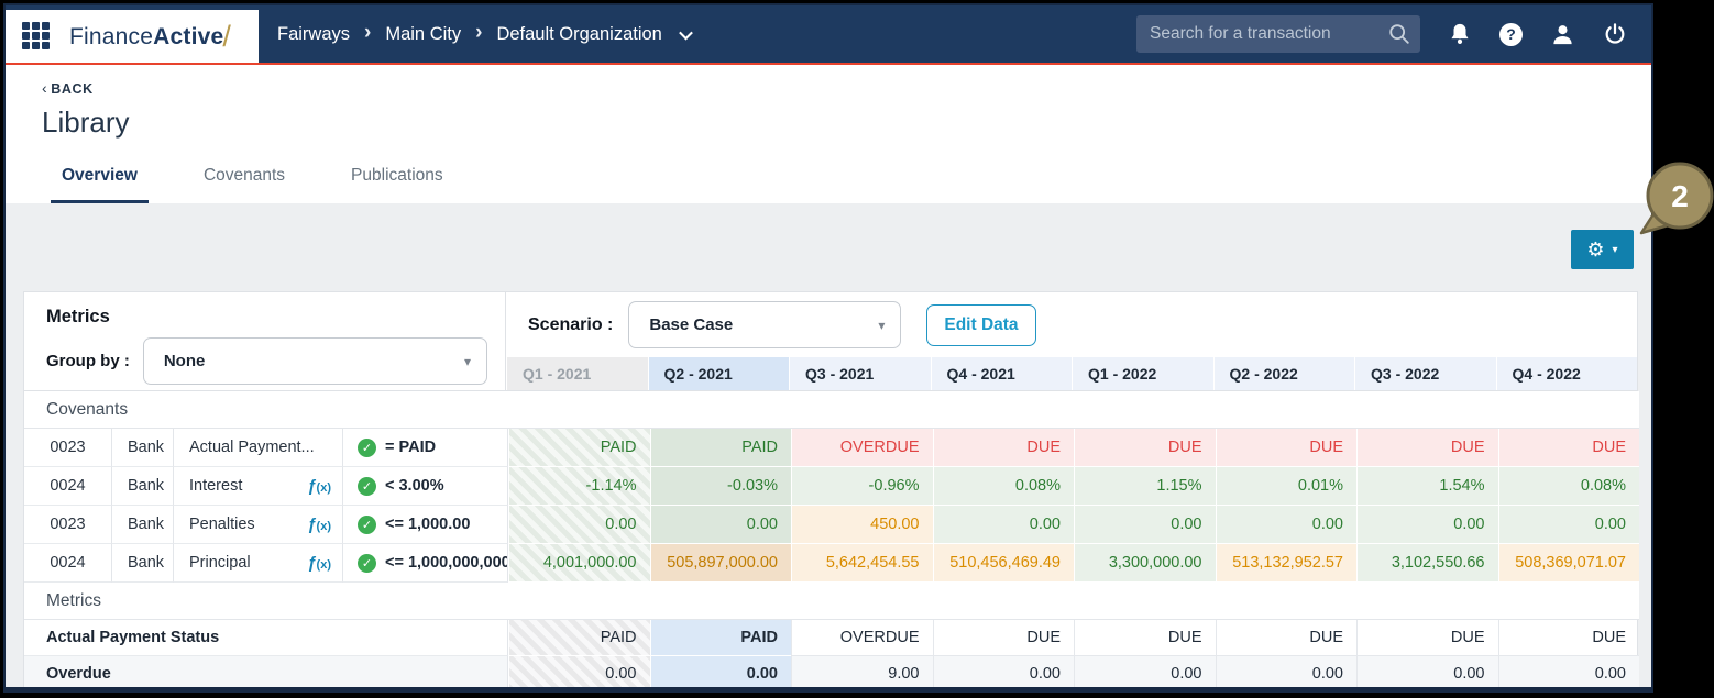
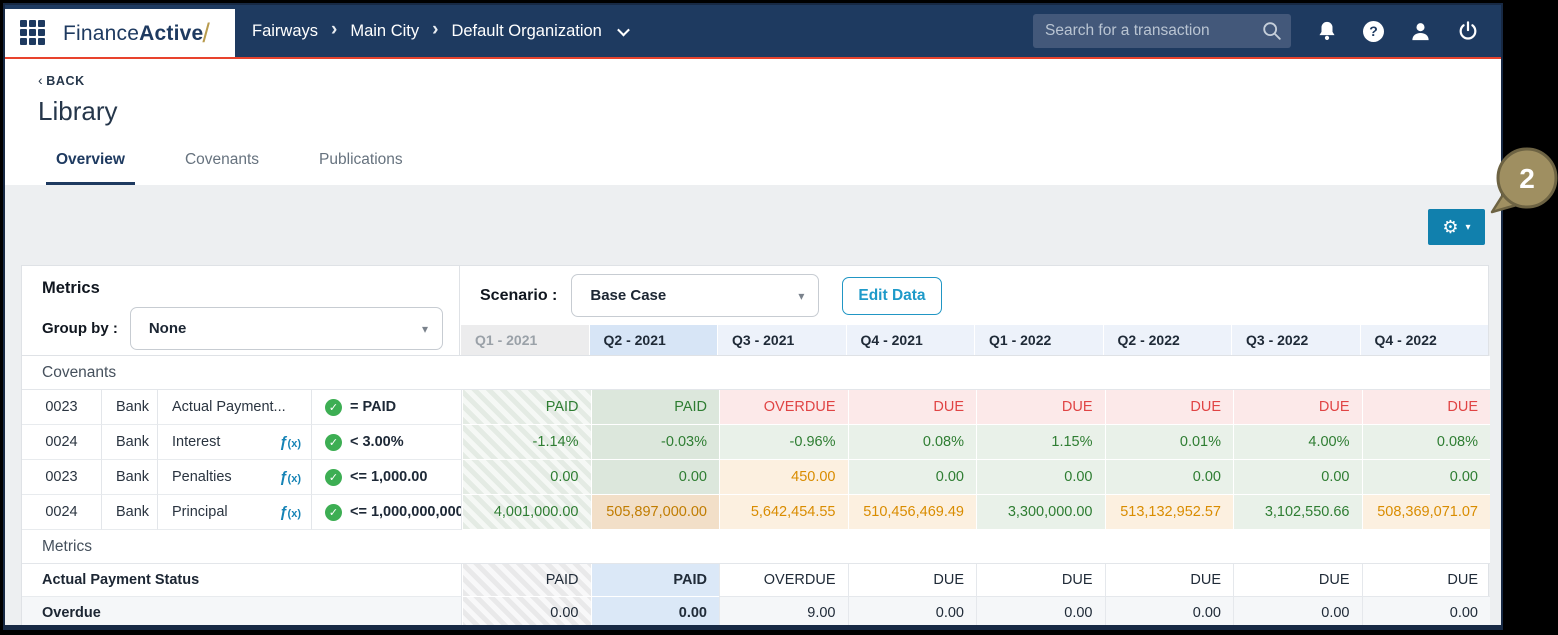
  FinanceActive/
  Fairways
  ›
  Main City
  ›
  Default Organization
  Search for a transaction
  ?
  ‹ BACK
  Library
  Overview
  Covenants
  Publications
  ⚙
  ▾
  Metrics
  Group by :
  None
  ▾
  Scenario :
  Base Case
  ▾
  Edit Data
  Q1 - 2021
  Q2 - 2021
  Q3 - 2021
  Q4 - 2021
  Q1 - 2022
  Q2 - 2022
  Q3 - 2022
  Q4 - 2022
  Covenants
  0023
  Bank
  Actual Payment...
  ✓
  = PAID
  PAID
  PAID
  OVERDUE
  DUE
  DUE
  DUE
  DUE
  DUE
  0024
  Bank
  Interest
  ƒ(x)
  ✓
  < 3.00%
  -1.14%
  -0.03%
  -0.96%
  0.08%
  1.15%
  0.01%
- 1.54%
+ 4.00%
  0.08%
  0023
  Bank
  Penalties
  ƒ(x)
  ✓
  <= 1,000.00
  0.00
  0.00
  450.00
  0.00
  0.00
  0.00
  0.00
  0.00
  0024
  Bank
  Principal
  ƒ(x)
  ✓
  <= 1,000,000,000
  4,001,000.00
  505,897,000.00
  5,642,454.55
  510,456,469.49
  3,300,000.00
  513,132,952.57
  3,102,550.66
  508,369,071.07
  Metrics
  Actual Payment Status
  PAID
  PAID
  OVERDUE
  DUE
  DUE
  DUE
  DUE
  DUE
  Overdue
  0.00
  0.00
  9.00
  0.00
  0.00
  0.00
  0.00
  0.00
  2
